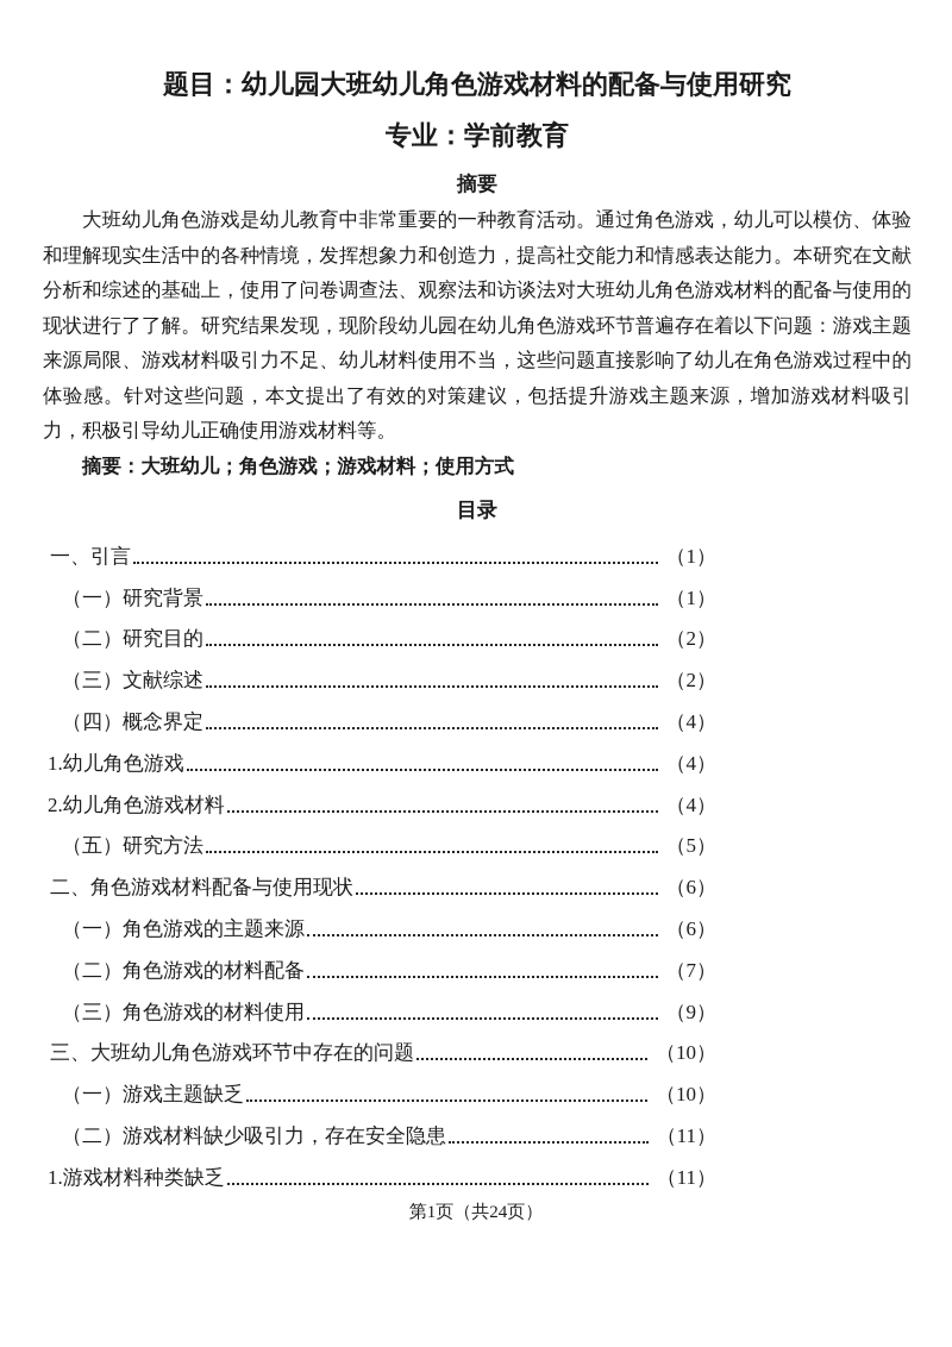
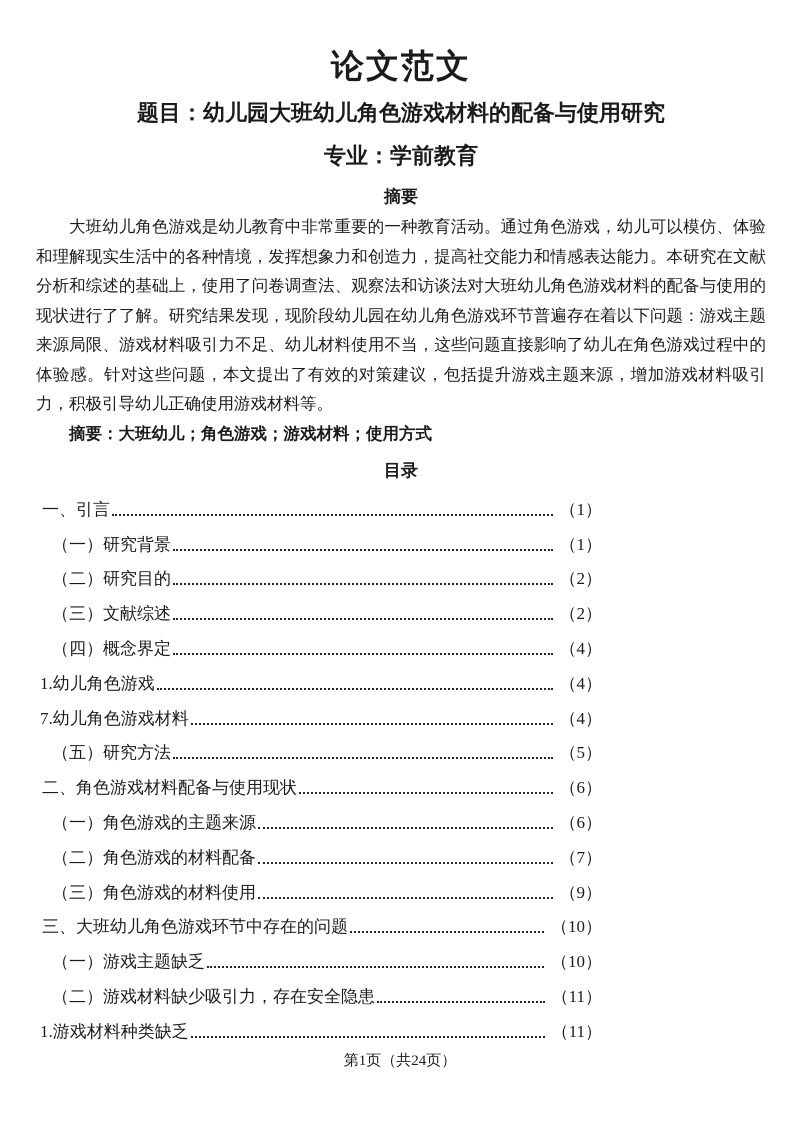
+ 论文范文
  题目：幼儿园大班幼儿角色游戏材料的配备与使用研究
  专业：学前教育
  摘要
  大班幼儿角色游戏是幼儿教育中非常重要的一种教育活动。通过角色游戏，幼儿可以模仿、体验和理解现实生活中的各种情境，发挥想象力和创造力，提高社交能力和情感表达能力。本研究在文献分析和综述的基础上，使用了问卷调查法、观察法和访谈法对大班幼儿角色游戏材料的配备与使用的现状进行了了解。研究结果发现，现阶段幼儿园在幼儿角色游戏环节普遍存在着以下问题：游戏主题来源局限、游戏材料吸引力不足、幼儿材料使用不当，这些问题直接影响了幼儿在角色游戏过程中的体验感。针对这些问题，本文提出了有效的对策建议，包括提升游戏主题来源，增加游戏材料吸引力，积极引导幼儿正确使用游戏材料等。
  摘要：大班幼儿；角色游戏；游戏材料；使用方式
  目录
  一、引言
  （1）
  （一）研究背景
  （1）
  （二）研究目的
  （2）
  （三）文献综述
  （2）
  （四）概念界定
  （4）
  1.幼儿角色游戏
  （4）
- 2.幼儿角色游戏材料
+ 7.幼儿角色游戏材料
  （4）
  （五）研究方法
  （5）
  二、角色游戏材料配备与使用现状
  （6）
  （一）角色游戏的主题来源
  （6）
  （二）角色游戏的材料配备
  （7）
  （三）角色游戏的材料使用
  （9）
  三、大班幼儿角色游戏环节中存在的问题
  （10）
  （一）游戏主题缺乏
  （10）
  （二）游戏材料缺少吸引力，存在安全隐患
  （11）
  1.游戏材料种类缺乏
  （11）
  第1页（共24页）
